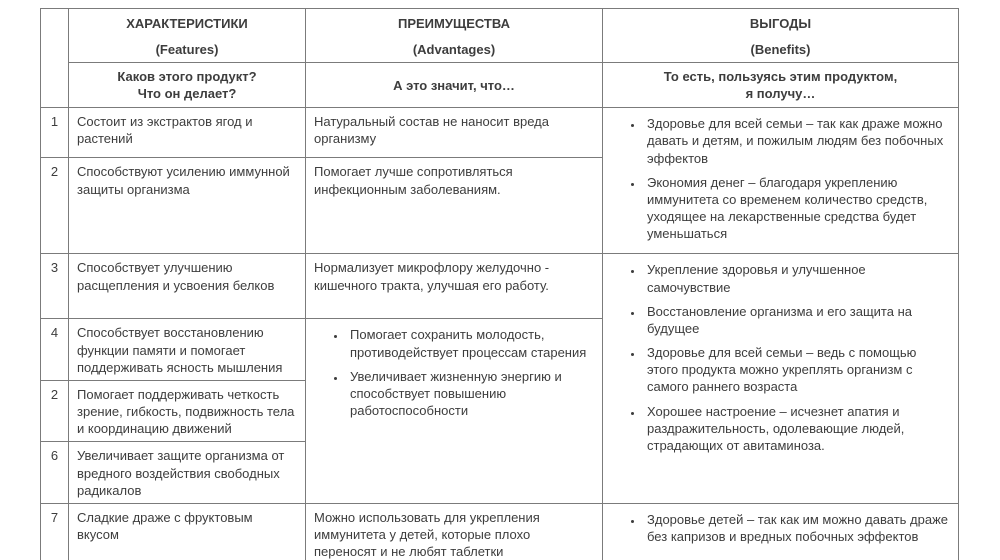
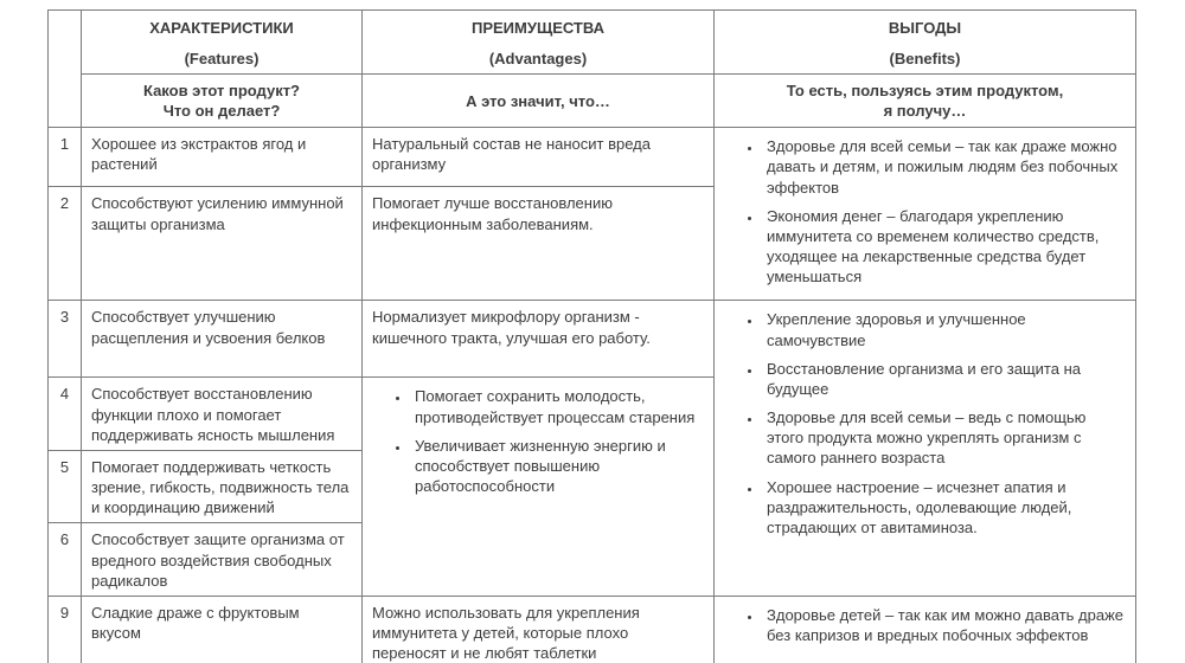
  	ХАРАКТЕРИСТИКИ (Features)	ПРЕИМУЩЕСТВА (Advantages)	ВЫГОДЫ (Benefits)
- Каков этого продукт? Что он делает?	А это значит, что…	То есть, пользуясь этим продуктом, я получу…
+ Каков этот продукт? Что он делает?	А это значит, что…	То есть, пользуясь этим продуктом, я получу…
- 1	Состоит из экстрактов ягод и растений	Натуральный состав не наносит вреда организму	Здоровье для всей семьи – так как драже можно давать и детям, и пожилым людям без побочных эффектов Экономия денег – благодаря укреплению иммунитета со временем количество средств, уходящее на лекарственные средства будет уменьшаться
+ 1	Хорошее из экстрактов ягод и растений	Натуральный состав не наносит вреда организму	Здоровье для всей семьи – так как драже можно давать и детям, и пожилым людям без побочных эффектов Экономия денег – благодаря укреплению иммунитета со временем количество средств, уходящее на лекарственные средства будет уменьшаться
- 2	Способствуют усилению иммунной защиты организма	Помогает лучше сопротивляться инфекционным заболеваниям.
+ 2	Способствуют усилению иммунной защиты организма	Помогает лучше восстановлению инфекционным заболеваниям.
- 3	Способствует улучшению расщепления и усвоения белков	Нормализует микрофлору желудочно - кишечного тракта, улучшая его работу.	Укрепление здоровья и улучшенное самочувствие Восстановление организма и его защита на будущее Здоровье для всей семьи – ведь с помощью этого продукта можно укреплять организм с самого раннего возраста Хорошее настроение – исчезнет апатия и раздражительность, одолевающие людей, страдающих от авитаминоза.
+ 3	Способствует улучшению расщепления и усвоения белков	Нормализует микрофлору организм - кишечного тракта, улучшая его работу.	Укрепление здоровья и улучшенное самочувствие Восстановление организма и его защита на будущее Здоровье для всей семьи – ведь с помощью этого продукта можно укреплять организм с самого раннего возраста Хорошее настроение – исчезнет апатия и раздражительность, одолевающие людей, страдающих от авитаминоза.
- 4	Способствует восстановлению функции памяти и помогает поддерживать ясность мышления	Помогает сохранить молодость, противодействует процессам старения Увеличивает жизненную энергию и способствует повышению работоспособности
+ 4	Способствует восстановлению функции плохо и помогает поддерживать ясность мышления	Помогает сохранить молодость, противодействует процессам старения Увеличивает жизненную энергию и способствует повышению работоспособности
- 2	Помогает поддерживать четкость зрение, гибкость, подвижность тела и координацию движений
+ 5	Помогает поддерживать четкость зрение, гибкость, подвижность тела и координацию движений
- 6	Увеличивает защите организма от вредного воздействия свободных радикалов
+ 6	Способствует защите организма от вредного воздействия свободных радикалов
- 7	Сладкие драже с фруктовым вкусом	Можно использовать для укрепления иммунитета у детей, которые плохо переносят и не любят таблетки	Здоровье детей – так как им можно давать драже без капризов и вредных побочных эффектов
+ 9	Сладкие драже с фруктовым вкусом	Можно использовать для укрепления иммунитета у детей, которые плохо переносят и не любят таблетки	Здоровье детей – так как им можно давать драже без капризов и вредных побочных эффектов
